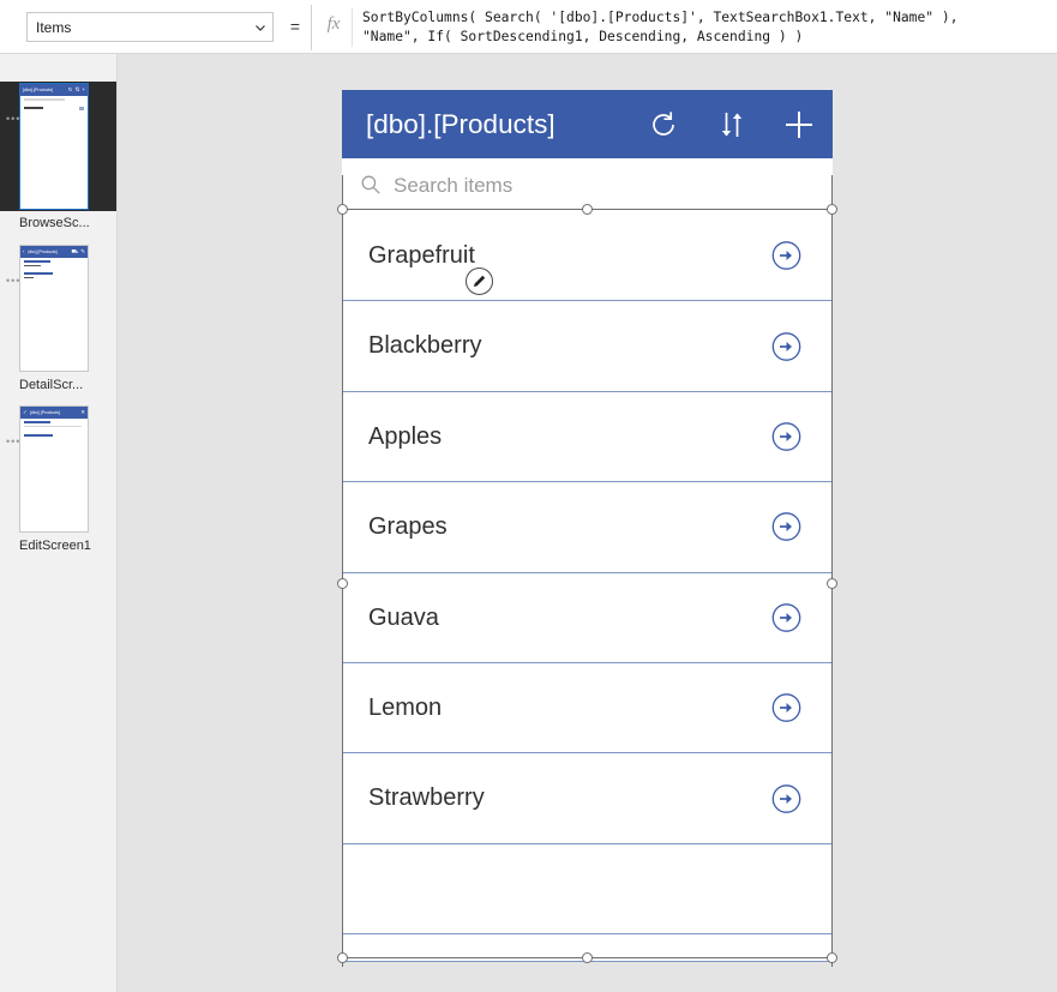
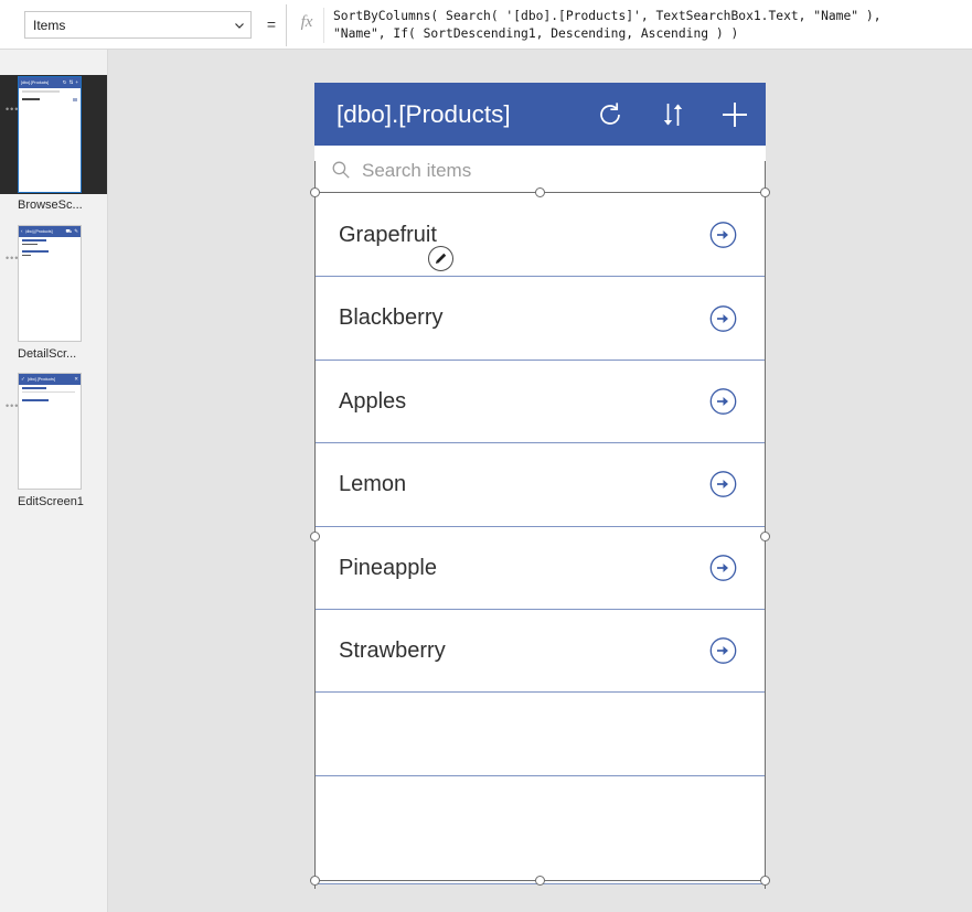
  Items
  =
  fx
  SortByColumns( Search( '[dbo].[Products]', TextSearchBox1.Text, "Name" ),
  "Name", If( SortDescending1, Descending, Ascending ) )
  BrowseSc...
  DetailScr...
  EditScreen1
  [dbo].[Products]
  Search items
  Grapefruit
  Blackberry
  Apples
- Grapes
- Guava
  Lemon
+ Pineapple
  Strawberry
